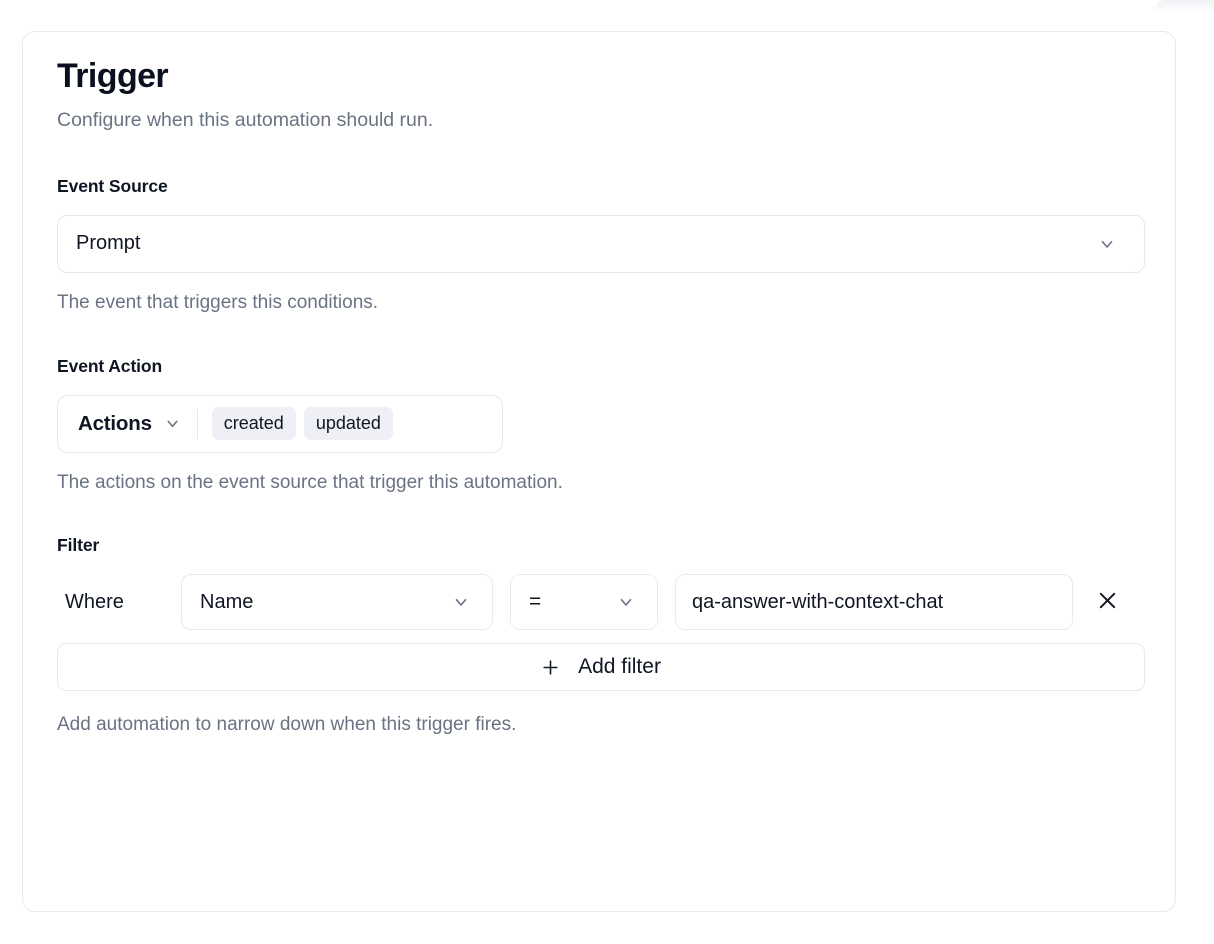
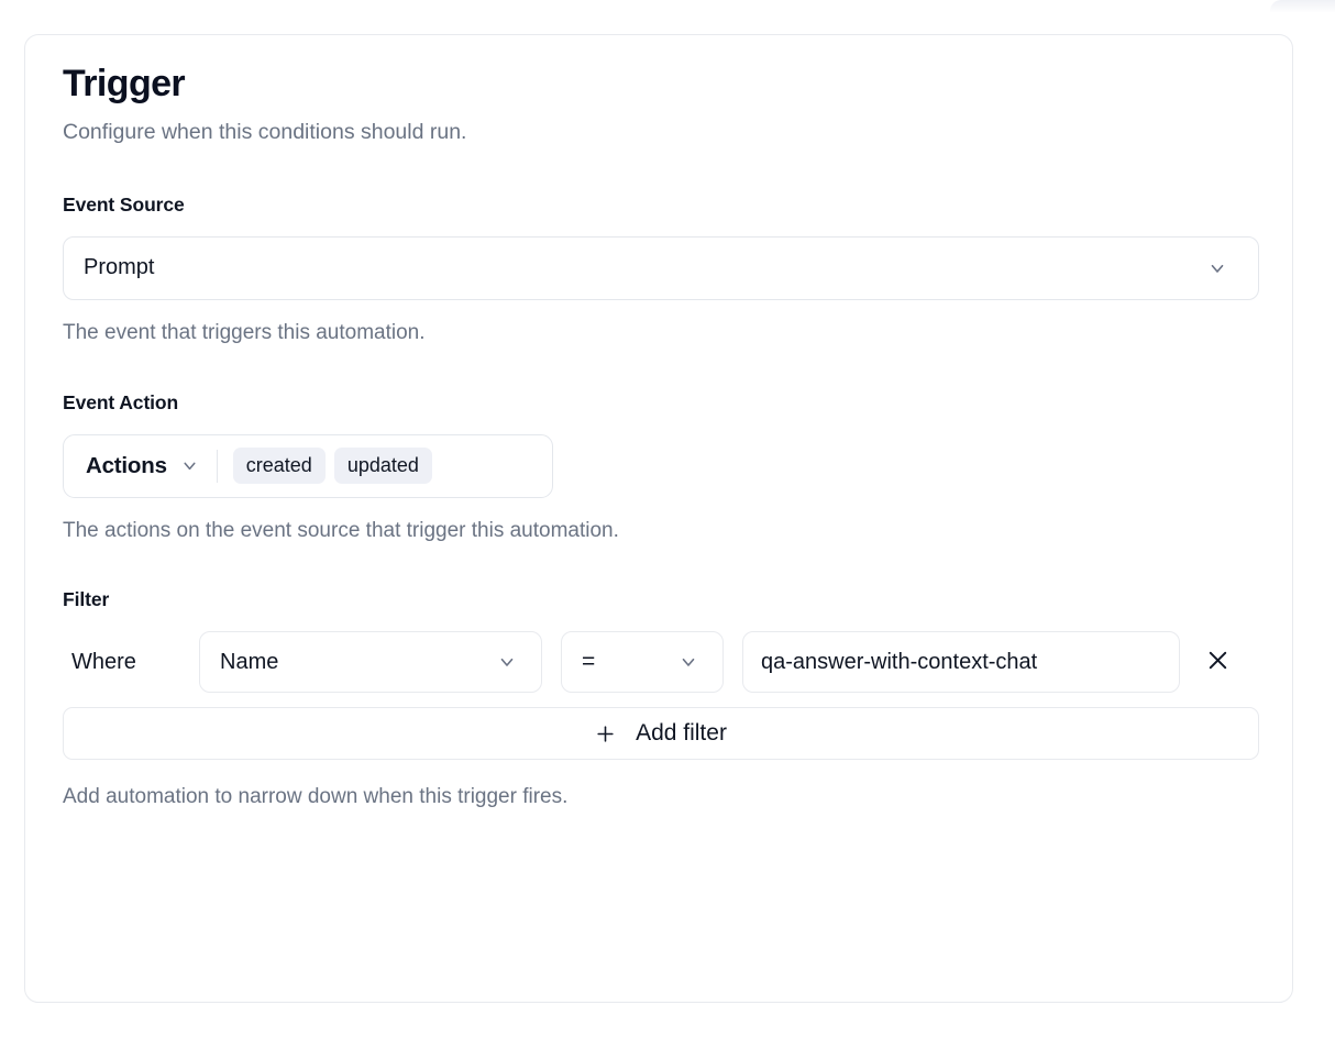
  Trigger
- Configure when this automation should run.
+ Configure when this conditions should run.
  Event Source
  Prompt
- The event that triggers this conditions.
+ The event that triggers this automation.
  Event Action
  Actions
  created
  updated
  The actions on the event source that trigger this automation.
  Filter
  Where
  Name
  =
  qa-answer-with-context-chat
  Add filter
  Add automation to narrow down when this trigger fires.
